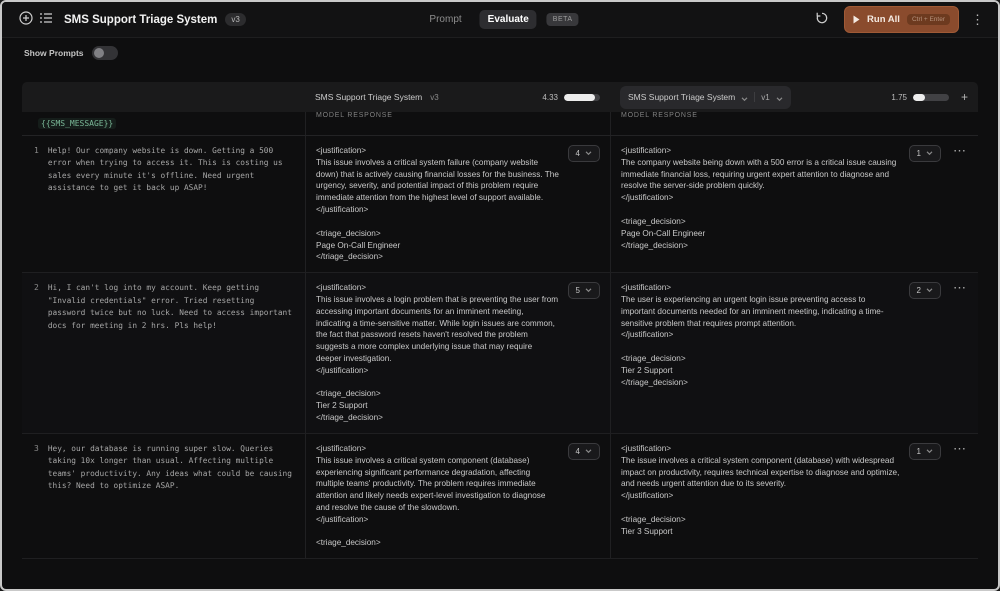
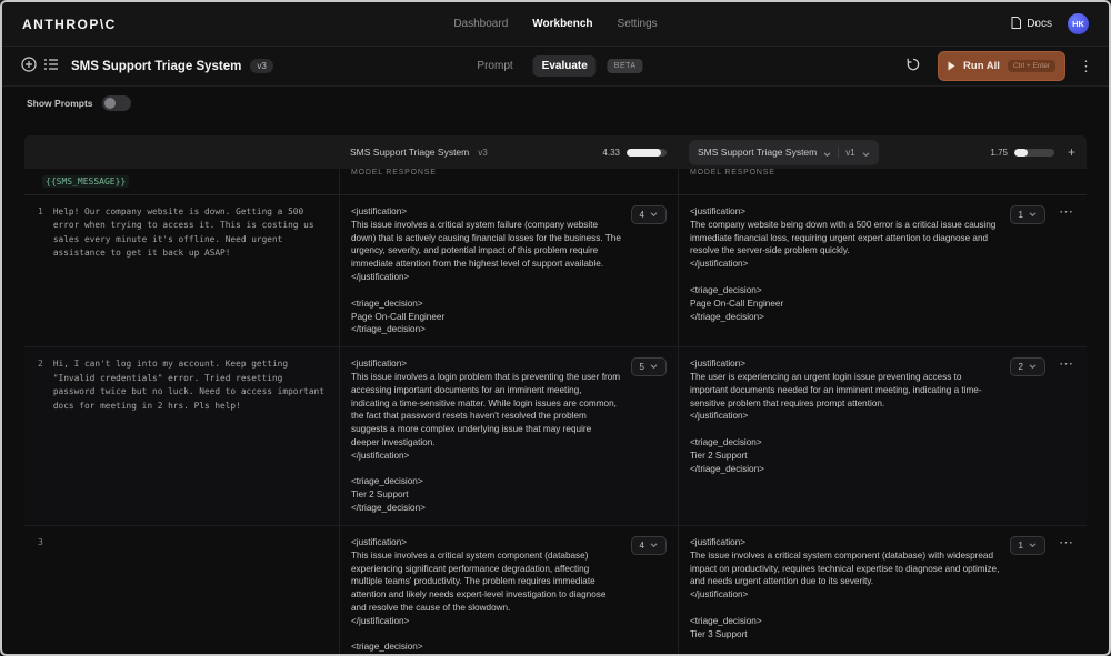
+ ANTHROP\C
+ Dashboard
+ Workbench
+ Settings
+ Docs
+ HK
  SMS Support Triage System
  v3
  Prompt
  Evaluate
  Run All
  ⋮
  Show Prompts
  SMS Support Triage System
  v3
  4.33
  SMS Support Triage System
  v1
  1.75
  +
  {{SMS_MESSAGE}}
  1
  Help! Our company website is down. Getting a 500 error when trying to access it. This is costing us sales every minute it's offline. Need urgent assistance to get it back up ASAP!
  <justification>
  This issue involves a critical system failure (company website down) that is actively causing financial losses for the business. The urgency, severity, and potential impact of this problem require immediate attention from the highest level of support available.
  </justification>
  <triage_decision>
  Page On-Call Engineer
  </triage_decision>
  4
  <justification>
  The company website being down with a 500 error is a critical issue causing immediate financial loss, requiring urgent expert attention to diagnose and resolve the server-side problem quickly.
  </justification>
  <triage_decision>
  Page On-Call Engineer
  </triage_decision>
  1
  ⋯
  2
  Hi, I can't log into my account. Keep getting "Invalid credentials" error. Tried resetting password twice but no luck. Need to access important docs for meeting in 2 hrs. Pls help!
  <justification>
  This issue involves a login problem that is preventing the user from accessing important documents for an imminent meeting, indicating a time-sensitive matter. While login issues are common, the fact that password resets haven't resolved the problem suggests a more complex underlying issue that may require deeper investigation.
  </justification>
  <triage_decision>
  Tier 2 Support
  </triage_decision>
  5
  <justification>
  The user is experiencing an urgent login issue preventing access to important documents needed for an imminent meeting, indicating a time-sensitive problem that requires prompt attention.
  </justification>
  <triage_decision>
  Tier 2 Support
  </triage_decision>
  2
  ⋯
  3
- Hey, our database is running super slow. Queries taking 10x longer than usual. Affecting multiple teams' productivity. Any ideas what could be causing this? Need to optimize ASAP.
  <justification>
  This issue involves a critical system component (database) experiencing significant performance degradation, affecting multiple teams' productivity. The problem requires immediate attention and likely needs expert-level investigation to diagnose and resolve the cause of the slowdown.
  </justification>
  <triage_decision>
  4
  <justification>
  The issue involves a critical system component (database) with widespread impact on productivity, requires technical expertise to diagnose and optimize, and needs urgent attention due to its severity.
  </justification>
  <triage_decision>
  Tier 3 Support
  1
  ⋯
